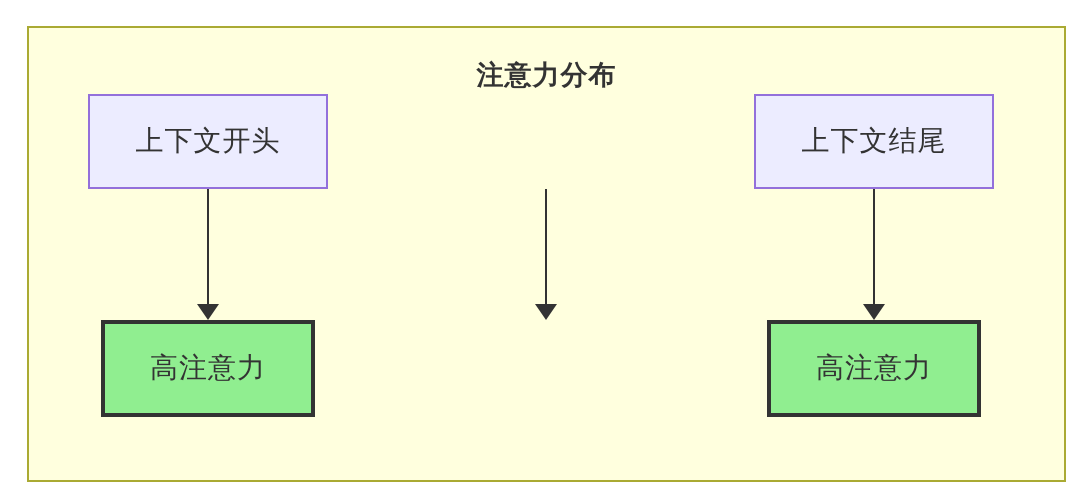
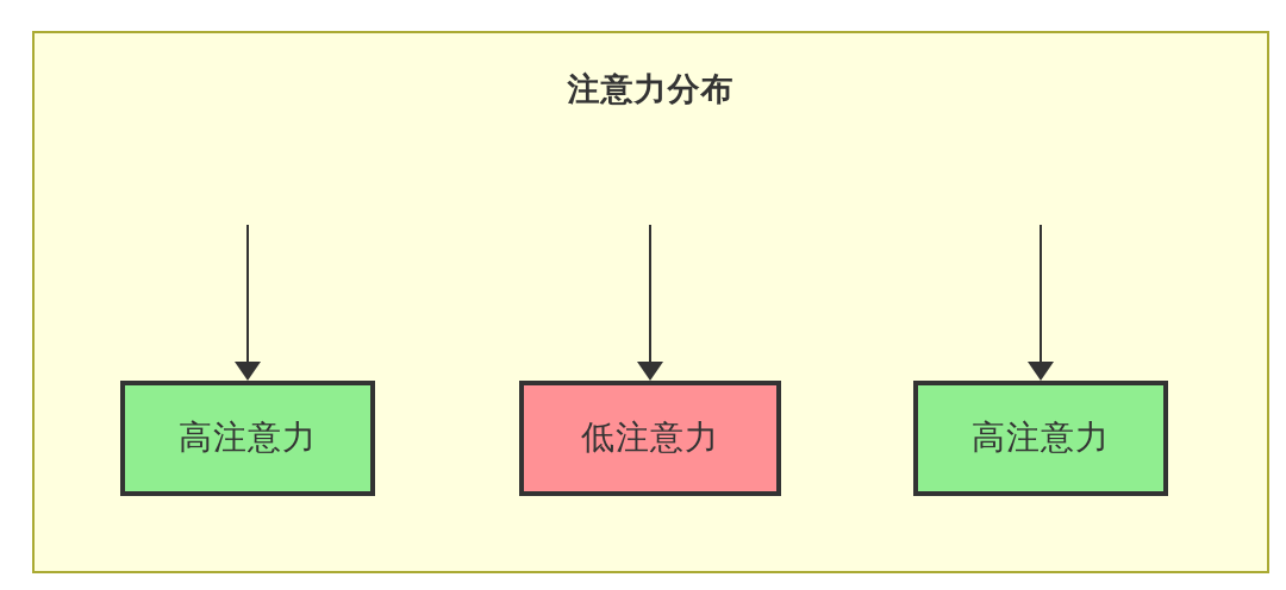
  注意力分布
- 上下文开头
- 上下文结尾
  高注意力
+ 低注意力
  高注意力
